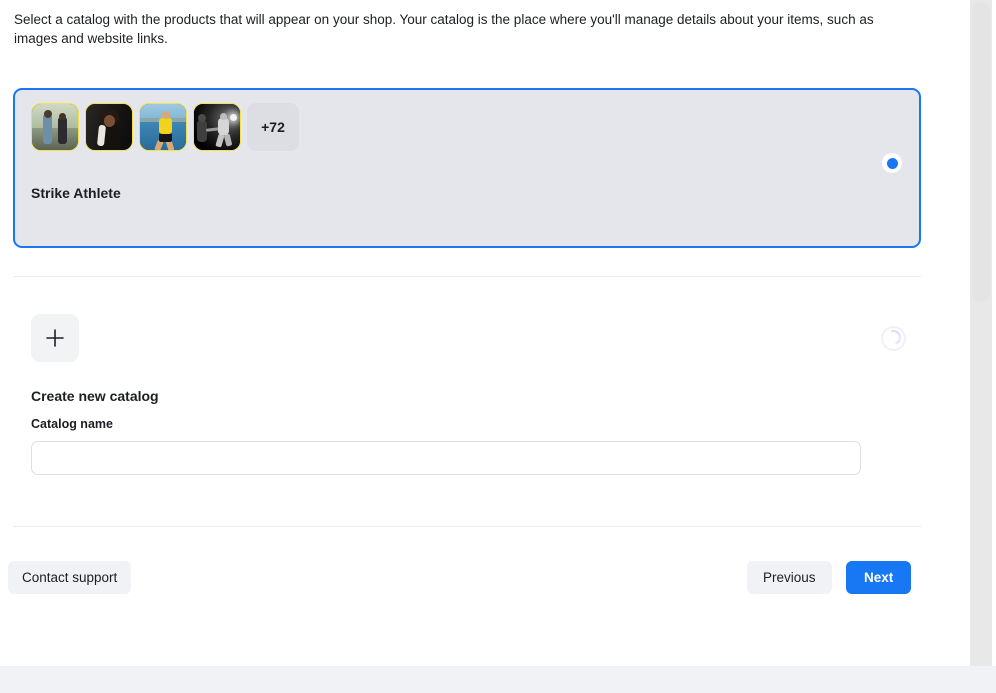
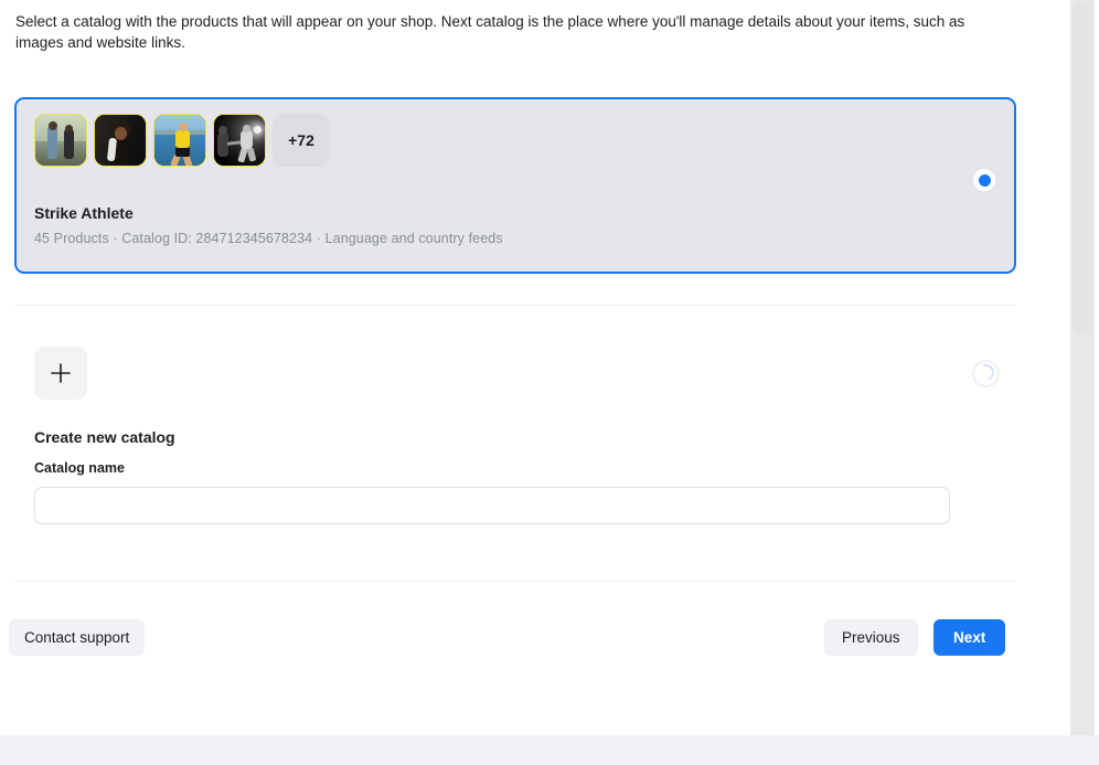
- Select a catalog with the products that will appear on your shop. Your catalog is the place where you'll manage details about your items, such as images and website links.
+ Select a catalog with the products that will appear on your shop. Next catalog is the place where you'll manage details about your items, such as images and website links.
  +72
  Strike Athlete
+ 45 Products · Catalog ID: 284712345678234 · Language and country feeds
  Create new catalog
  Catalog name
  Contact support
  Previous
  Next
